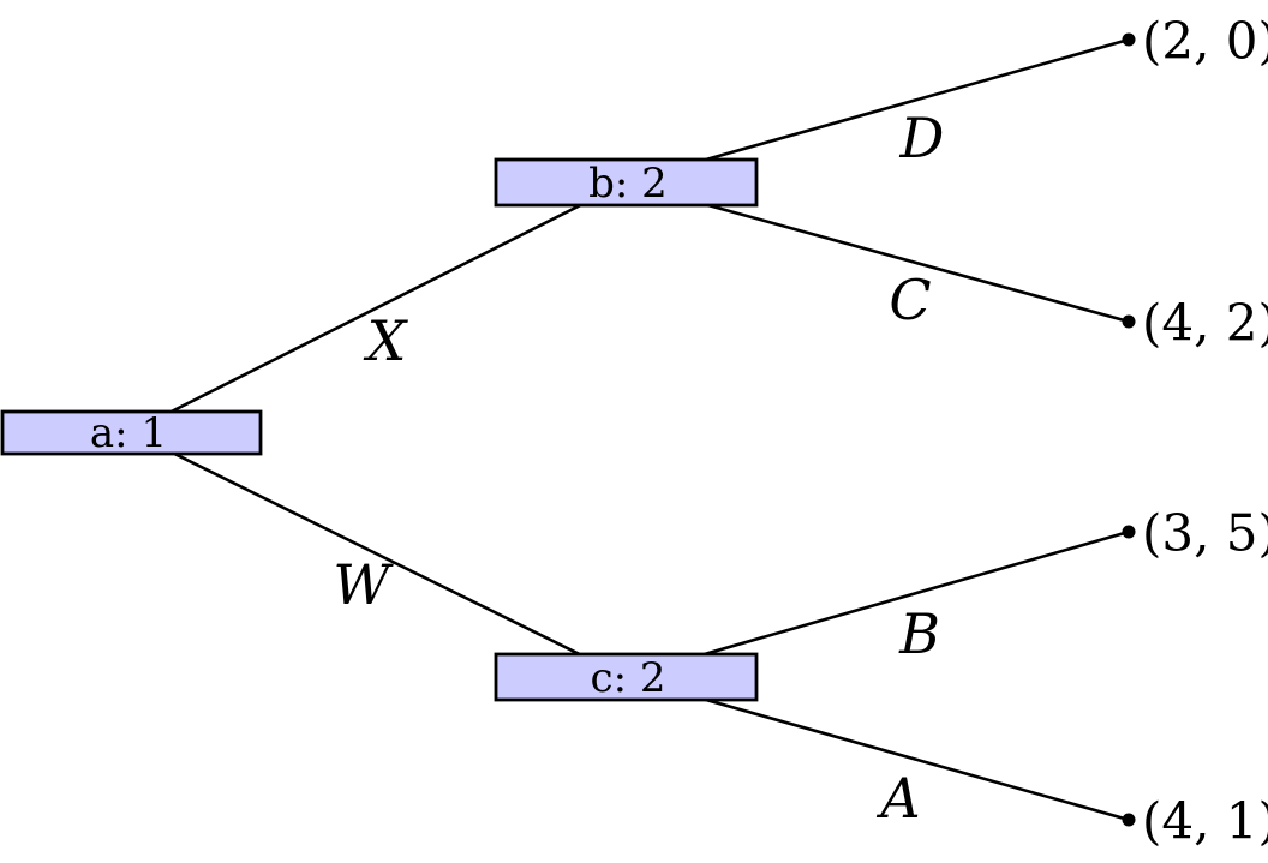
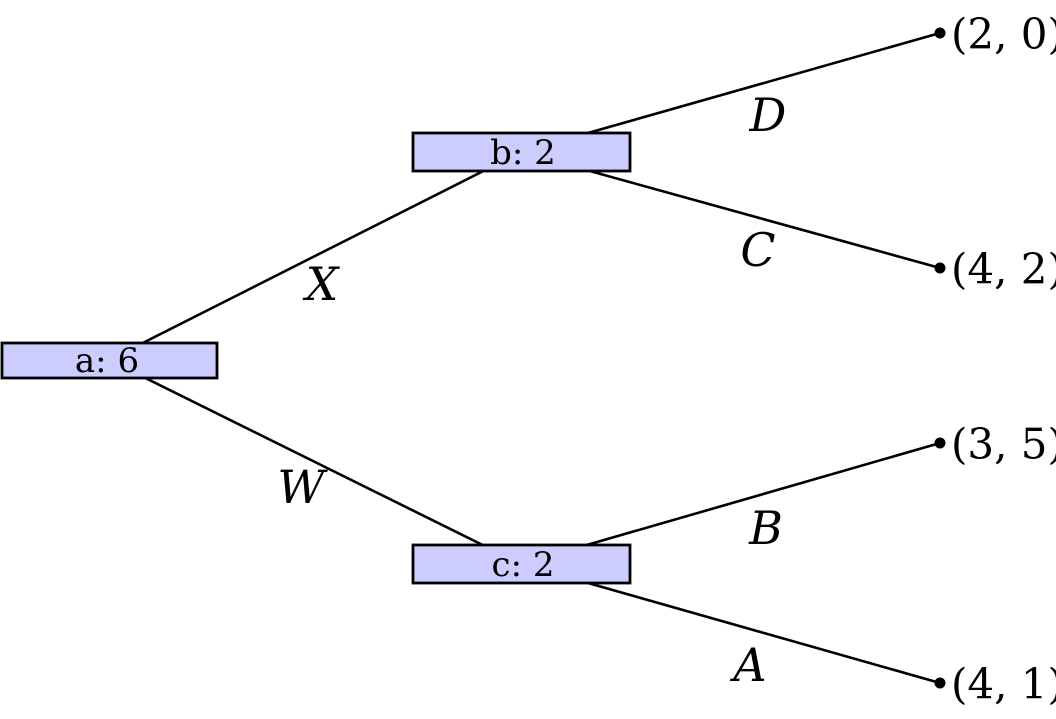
- a: 1
+ a: 6
  b: 2
  c: 2
  X
  W
  D
  C
  B
  A
  (2, 0
  (4, 2
  (3, 5
  (4, 1
